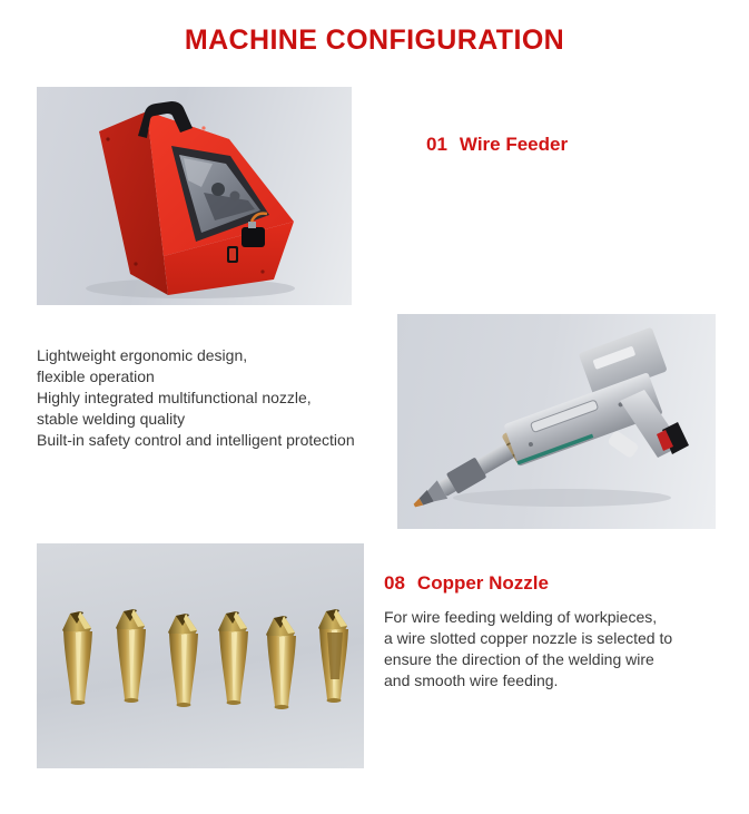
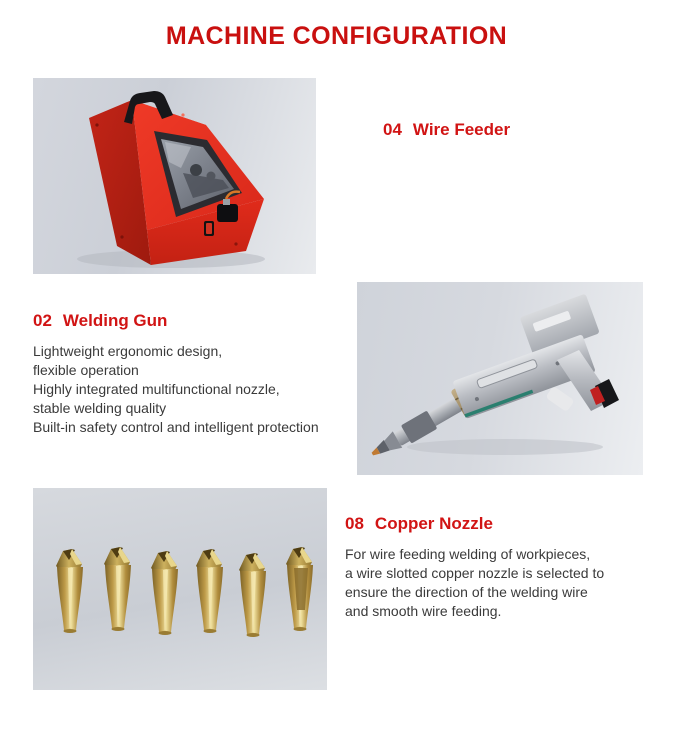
  MACHINE CONFIGURATION
- 01 Wire Feeder
+ 04 Wire Feeder
+ 02 Welding Gun
  Lightweight ergonomic design,
  flexible operation
  Highly integrated multifunctional nozzle,
  stable welding quality
  Built-in safety control and intelligent protection
  08 Copper Nozzle
  For wire feeding welding of workpieces,
  a wire slotted copper nozzle is selected to
  ensure the direction of the welding wire
  and smooth wire feeding.
